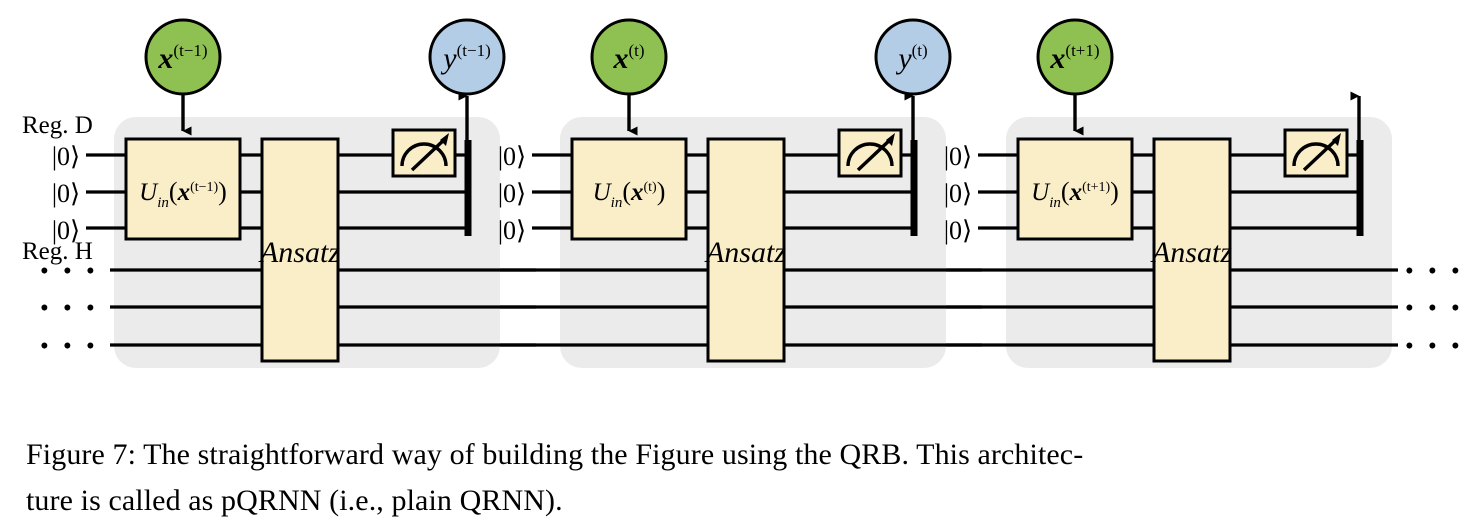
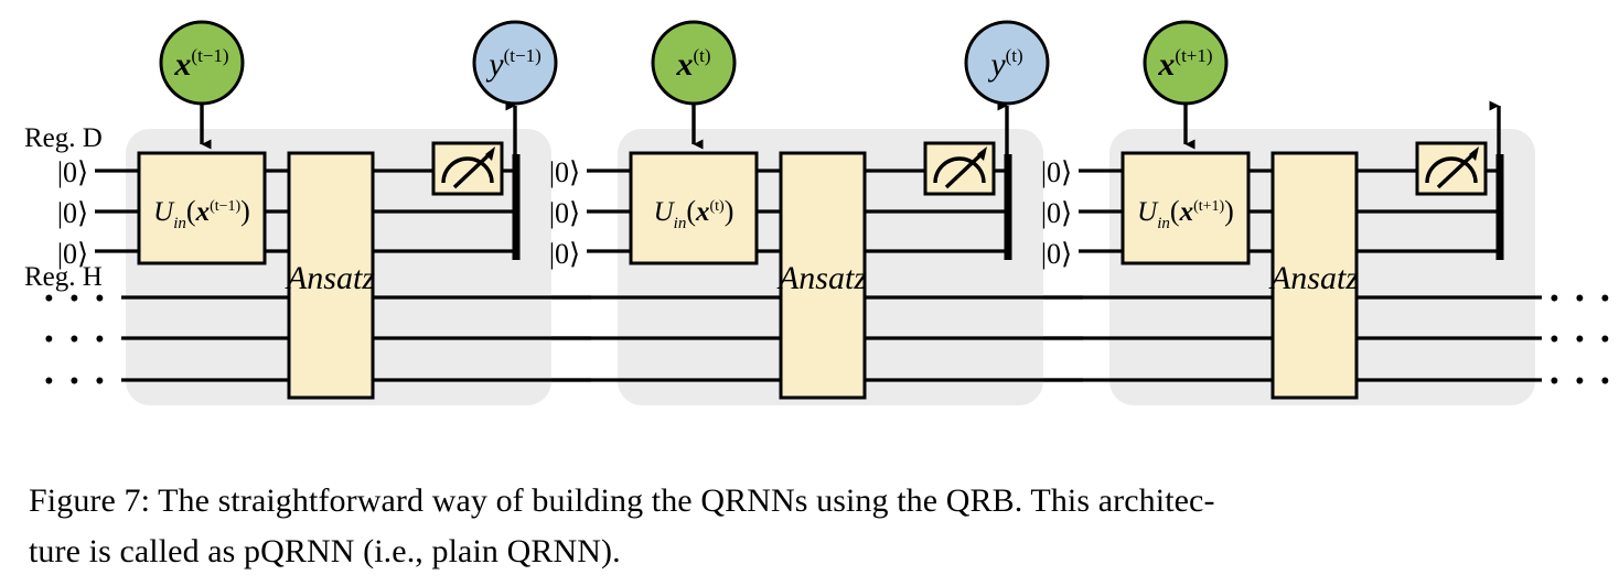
  Uin (x(t−1))
  Ansatz
  x(t−1)
  y(t−1)
  |0⟩
  |0⟩
  |0⟩
  Uin (x(t))
  Ansatz
  x(t)
  y(t)
  |0⟩
  |0⟩
  |0⟩
  Uin (x(t+1))
  Ansatz
  x(t+1)
  Reg. D
  Reg. H
  |0⟩
  |0⟩
  |0⟩
  • • •
  • • •
  • • •
  • • •
  • • •
  • • •
- Figure 7: The straightforward way of building the Figure using the QRB. This architec-
+ Figure 7: The straightforward way of building the QRNNs using the QRB. This architec-
  ture is called as pQRNN (i.e., plain QRNN).
